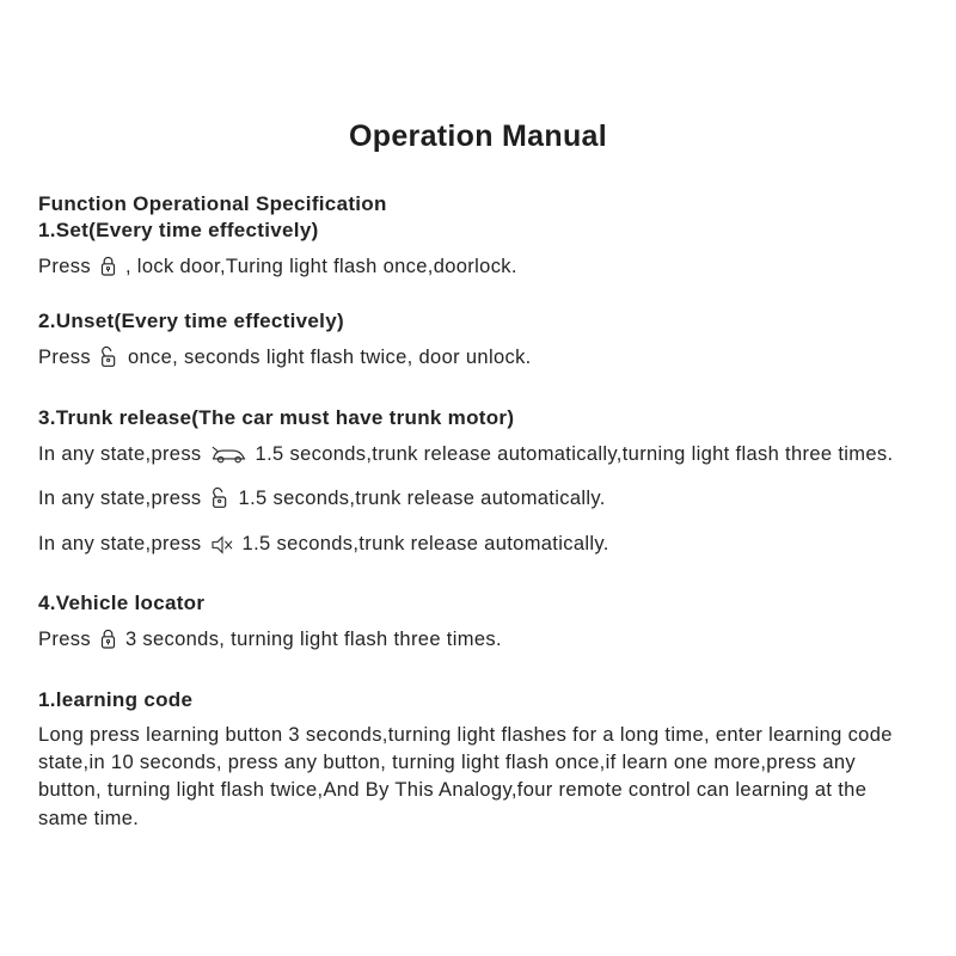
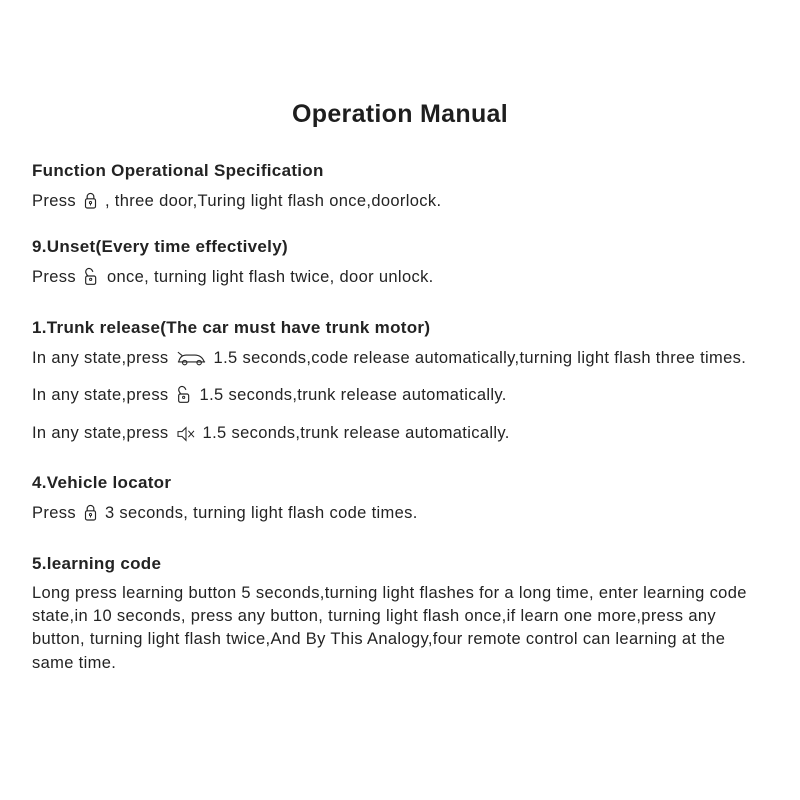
  Operation Manual
  Function Operational Specification
- 1.Set(Every time effectively)
- Press , lock door,Turing light flash once,doorlock.
+ Press , three door,Turing light flash once,doorlock.
- 2.Unset(Every time effectively)
+ 9.Unset(Every time effectively)
- Press once, seconds light flash twice, door unlock.
+ Press once, turning light flash twice, door unlock.
- 3.Trunk release(The car must have trunk motor)
+ 1.Trunk release(The car must have trunk motor)
- In any state,press 1.5 seconds,trunk release automatically,turning light flash three times.
+ In any state,press 1.5 seconds,code release automatically,turning light flash three times.
  In any state,press 1.5 seconds,trunk release automatically.
  In any state,press 1.5 seconds,trunk release automatically.
  4.Vehicle locator
- Press 3 seconds, turning light flash three times.
+ Press 3 seconds, turning light flash code times.
- 1.learning code
+ 5.learning code
- Long press learning button 3 seconds,turning light flashes for a long time, enter learning code state,in 10 seconds, press any button, turning light flash once,if learn one more,press any button, turning light flash twice,And By This Analogy,four remote control can learning at the same time.
+ Long press learning button 5 seconds,turning light flashes for a long time, enter learning code state,in 10 seconds, press any button, turning light flash once,if learn one more,press any button, turning light flash twice,And By This Analogy,four remote control can learning at the same time.
